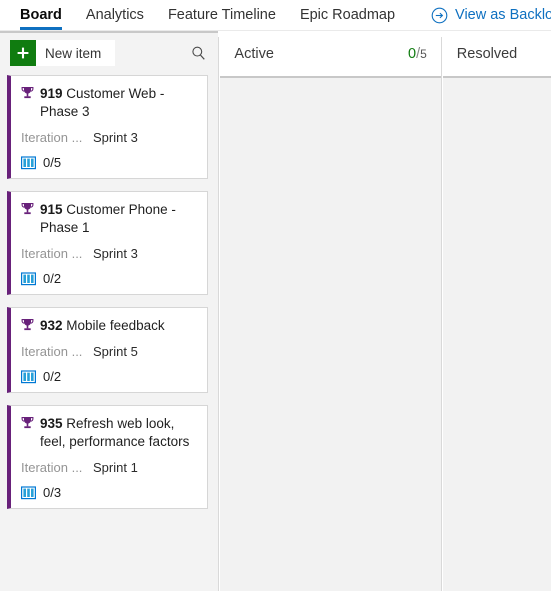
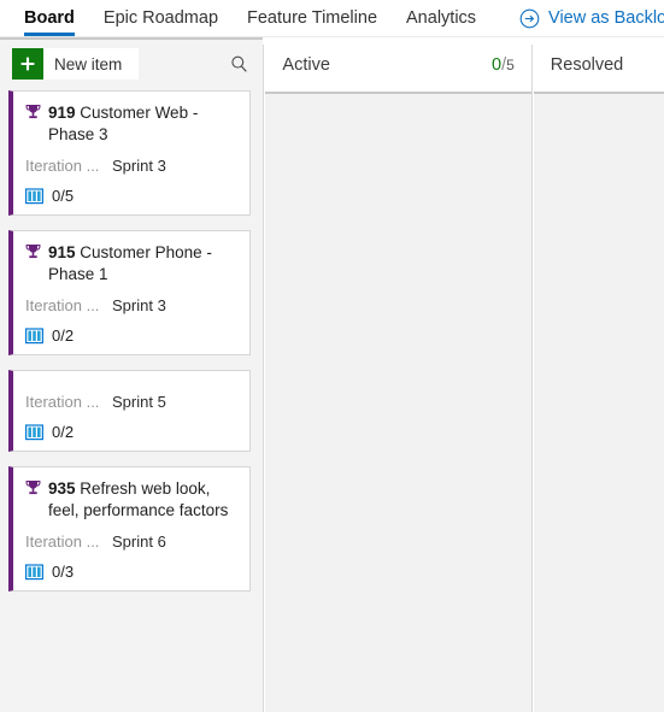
  Board
- Analytics
+ Epic Roadmap
  Feature Timeline
- Epic Roadmap
+ Analytics
  View as Backlo
  New item
  919 Customer Web - Phase 3
  Iteration ...
  Sprint 3
  0/5
  915 Customer Phone - Phase 1
  Iteration ...
  Sprint 3
  0/2
- 932 Mobile feedback
  Iteration ...
  Sprint 5
  0/2
  935 Refresh web look, feel, performance factors
  Iteration ...
- Sprint 1
+ Sprint 6
  0/3
  Active
  0/5
  Resolved
